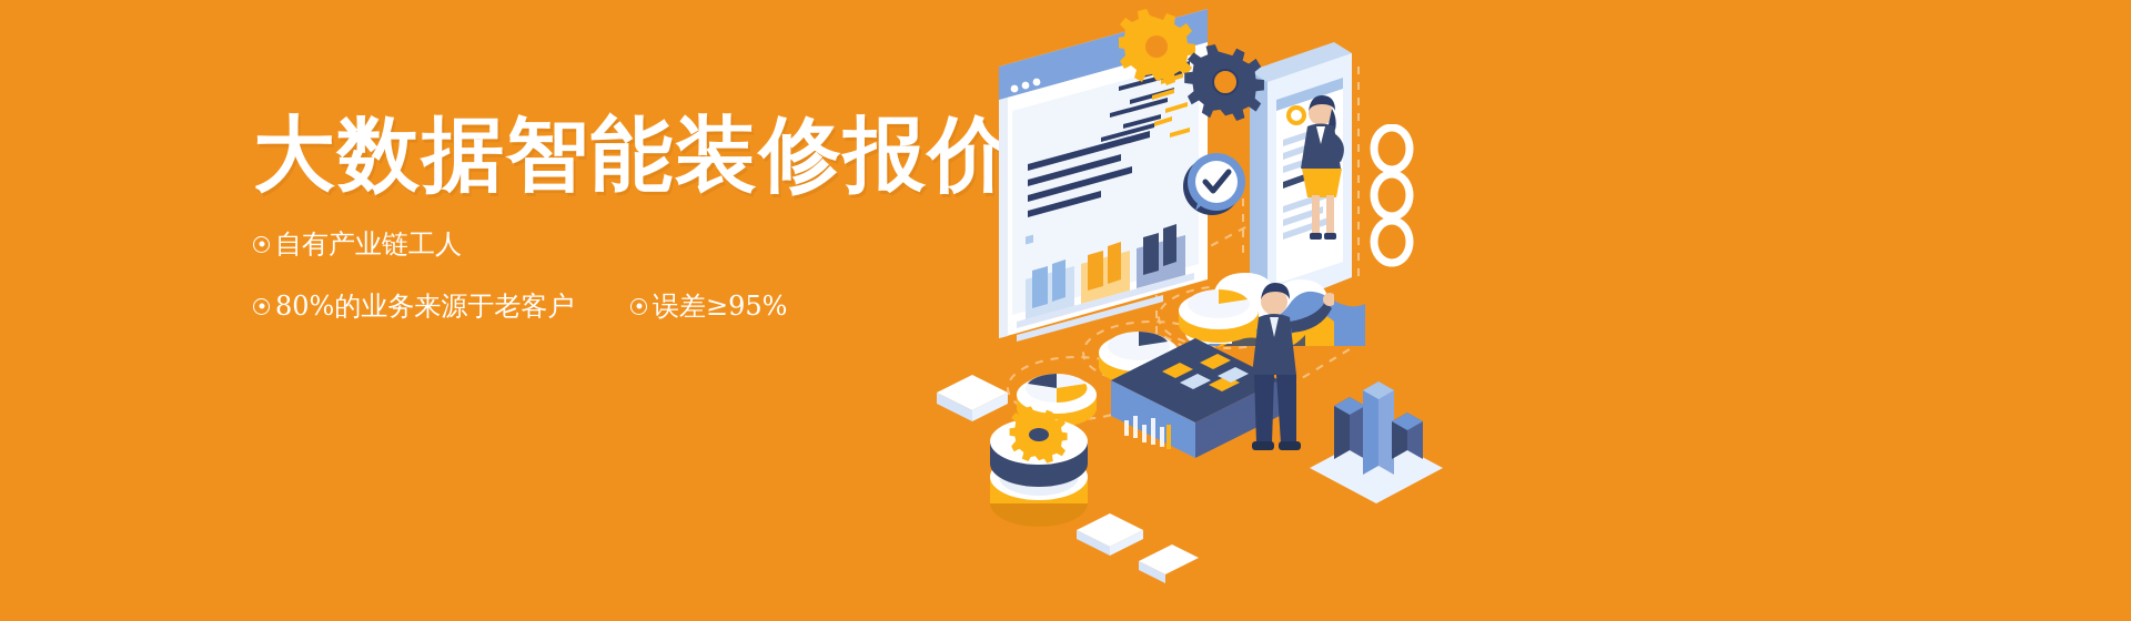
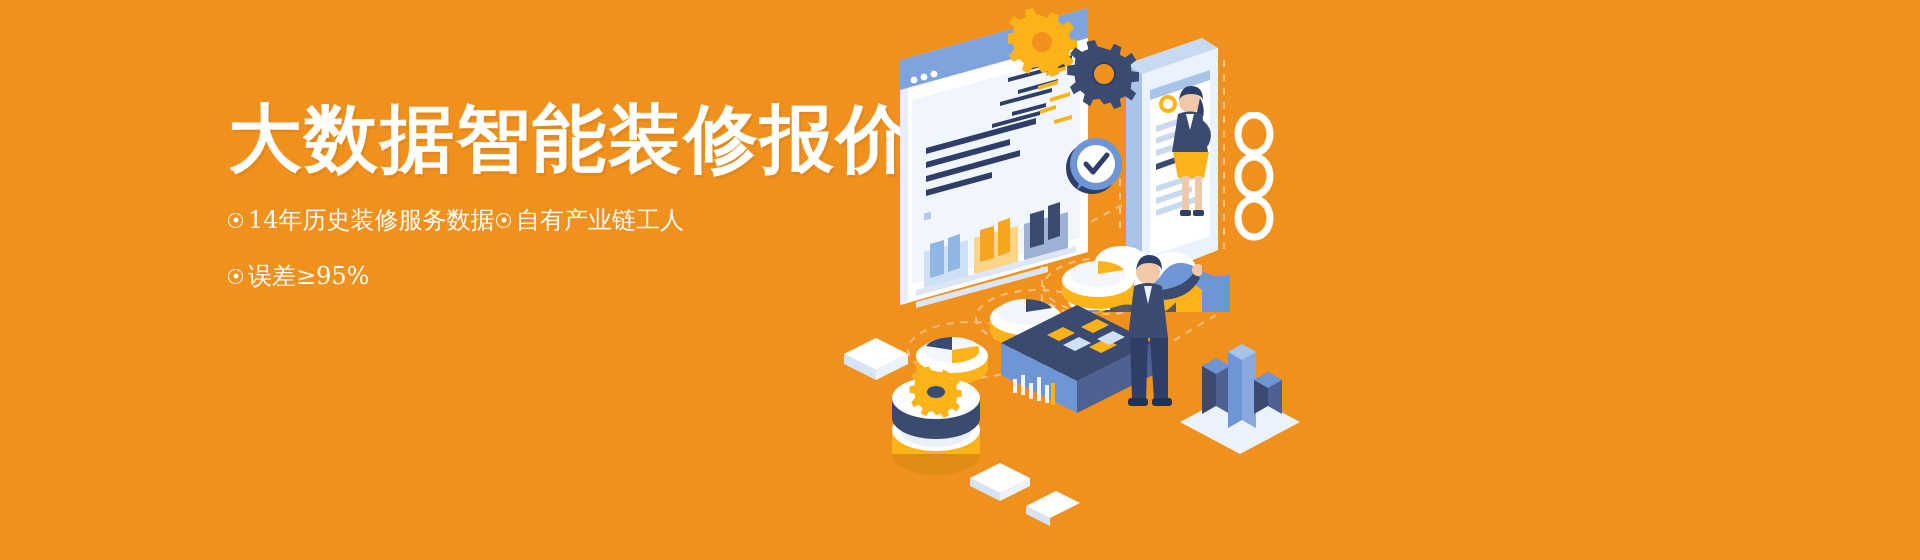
  大数据智能装修报价
+ 14年历史装修服务数据
  自有产业链工人
- 80%的业务来源于老客户
  误差≥95%
